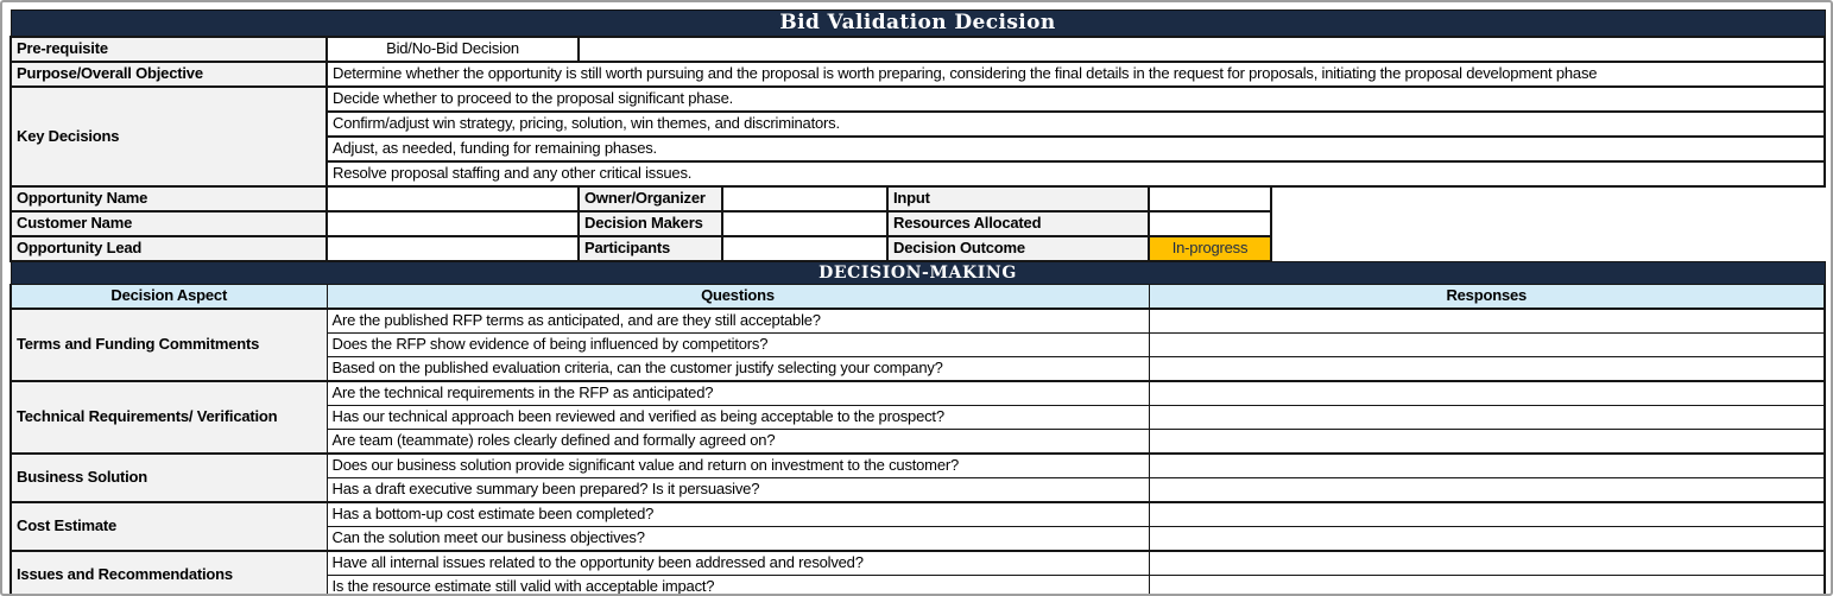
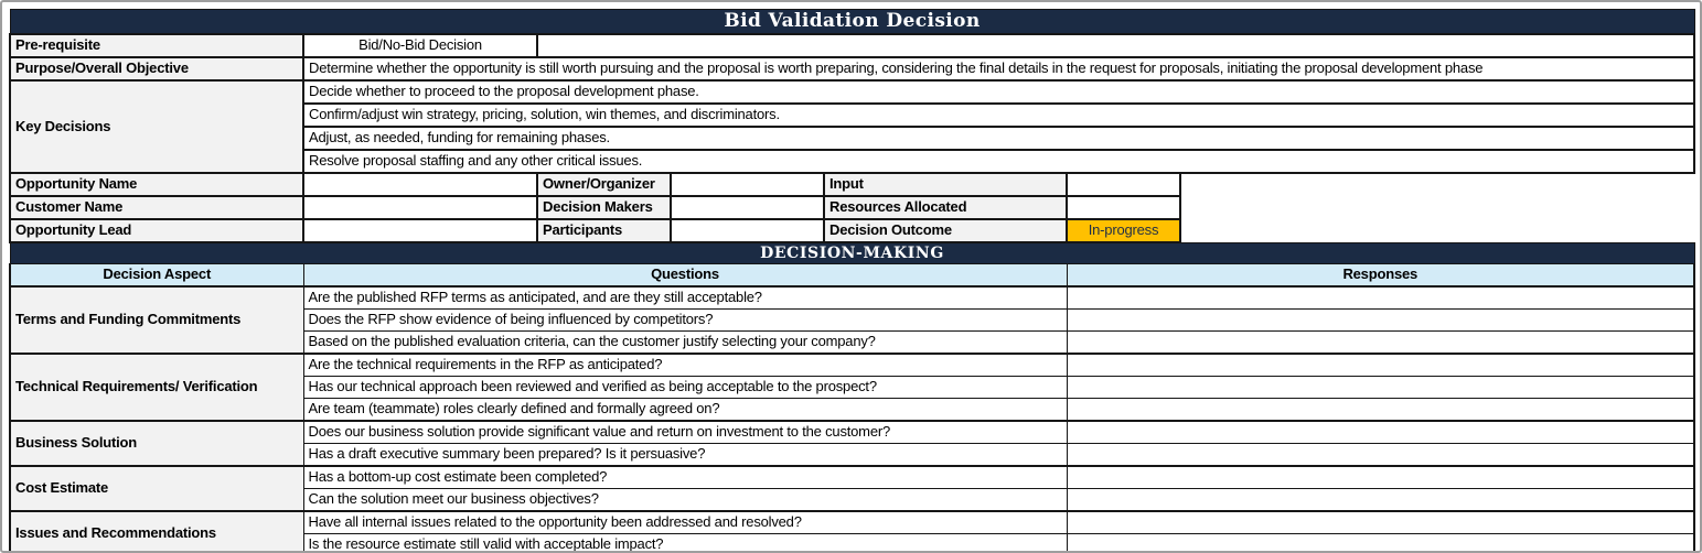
  Bid Validation Decision
  Pre-requisite	Bid/No-Bid Decision
  Purpose/Overall Objective	Determine whether the opportunity is still worth pursuing and the proposal is worth preparing, considering the final details in the request for proposals, initiating the proposal development phase
- Key Decisions	Decide whether to proceed to the proposal significant phase.
+ Key Decisions	Decide whether to proceed to the proposal development phase.
  Confirm/adjust win strategy, pricing, solution, win themes, and discriminators.
  Adjust, as needed, funding for remaining phases.
  Resolve proposal staffing and any other critical issues.
  Opportunity Name		Owner/Organizer		Input
  Customer Name		Decision Makers		Resources Allocated
  Opportunity Lead		Participants		Decision Outcome	In-progress
  DECISION-MAKING
  Decision Aspect	Questions	Responses
  Terms and Funding Commitments	Are the published RFP terms as anticipated, and are they still acceptable?
  Does the RFP show evidence of being influenced by competitors?
  Based on the published evaluation criteria, can the customer justify selecting your company?
  Technical Requirements/ Verification	Are the technical requirements in the RFP as anticipated?
  Has our technical approach been reviewed and verified as being acceptable to the prospect?
  Are team (teammate) roles clearly defined and formally agreed on?
  Business Solution	Does our business solution provide significant value and return on investment to the customer?
  Has a draft executive summary been prepared? Is it persuasive?
  Cost Estimate	Has a bottom-up cost estimate been completed?
  Can the solution meet our business objectives?
  Issues and Recommendations	Have all internal issues related to the opportunity been addressed and resolved?
  Is the resource estimate still valid with acceptable impact?
